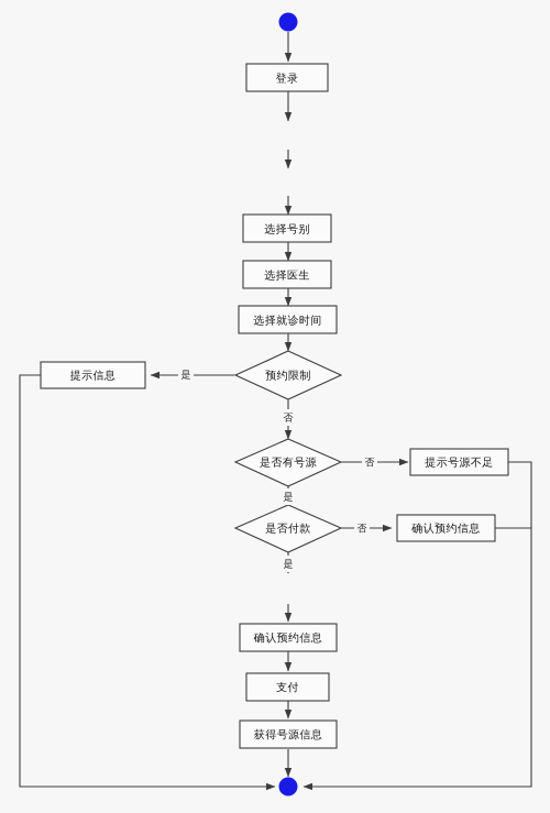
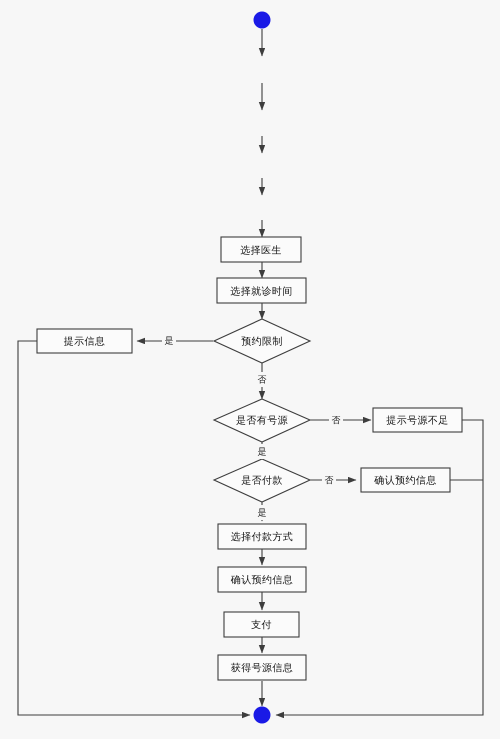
- 登录
- 选择号别
  选择医生
  选择就诊时间
  预约限制
  提示信息
  是否有号源
  提示号源不足
  是否付款
  确认预约信息
+ 选择付款方式
  确认预约信息
  支付
  获得号源信息
  是
  否
  否
  是
  否
  是
